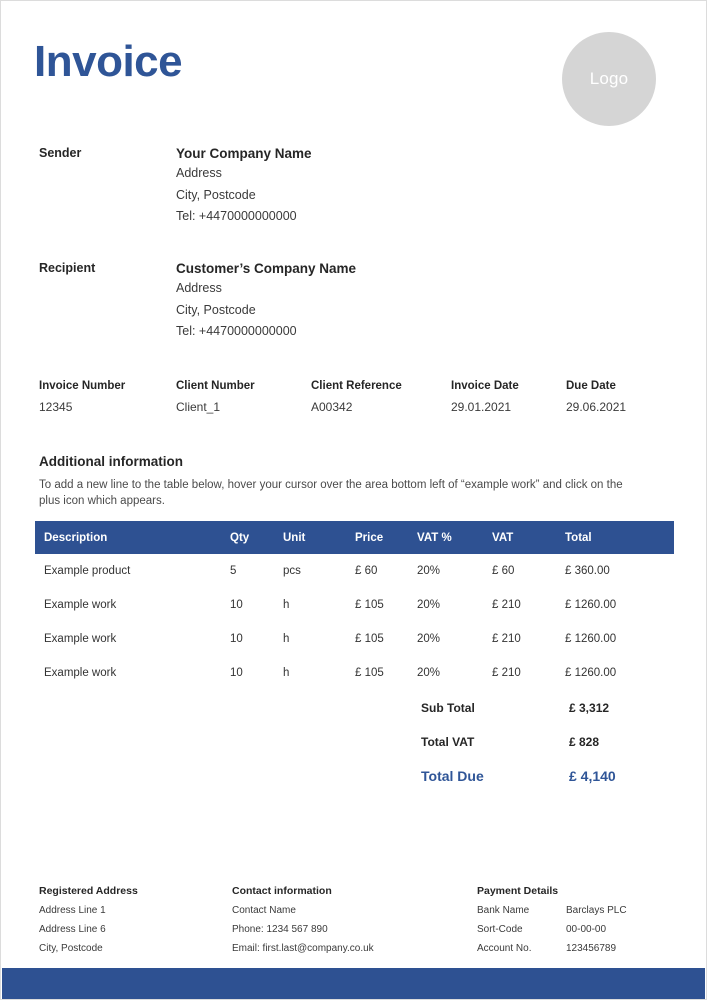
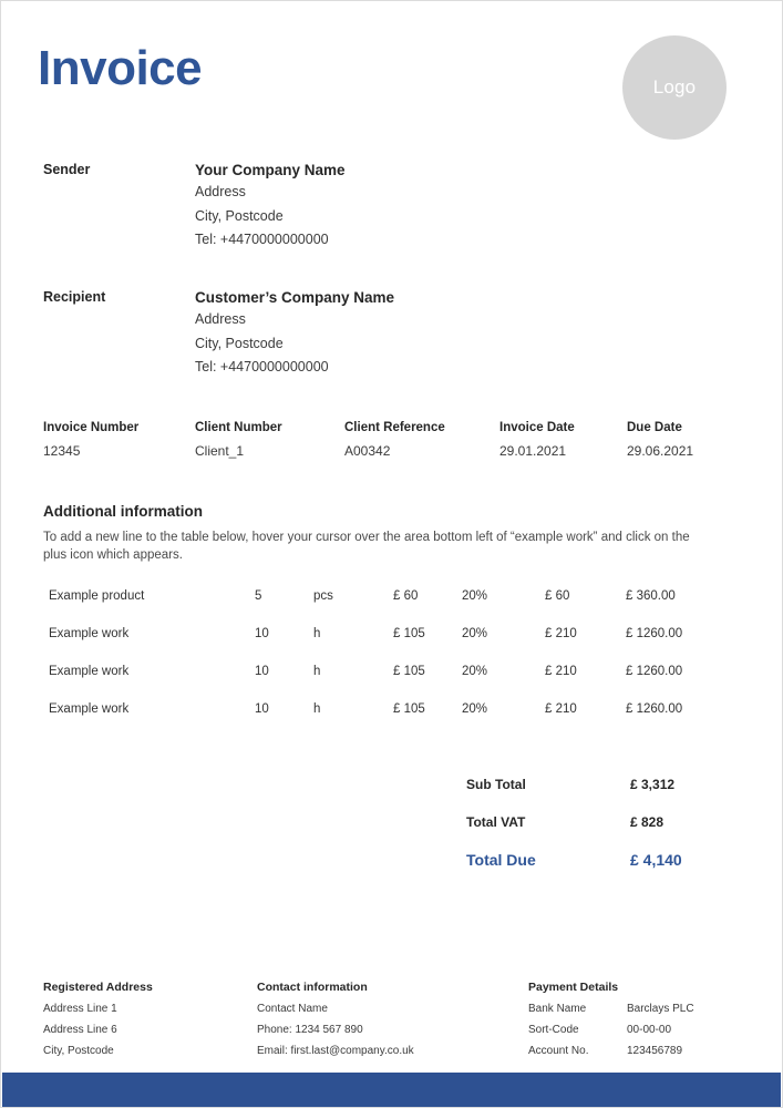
  Invoice
  Logo
  Sender
  Your Company Name
  Address
  City, Postcode
  Tel: +4470000000000
  Recipient
  Customer’s Company Name
  Address
  City, Postcode
  Tel: +4470000000000
  Invoice Number
  12345
  Client Number
  Client_1
  Client Reference
  A00342
  Invoice Date
  29.01.2021
  Due Date
  29.06.2021
  Additional information
  To add a new line to the table below, hover your cursor over the area bottom left of “example work” and click on the plus icon which appears.
- Description
- Qty
- Unit
- Price
- VAT %
- VAT
- Total
  Example product
  5
  pcs
  £ 60
  20%
  £ 60
  £ 360.00
  Example work
  10
  h
  £ 105
  20%
  £ 210
  £ 1260.00
  Example work
  10
  h
  £ 105
  20%
  £ 210
  £ 1260.00
  Example work
  10
  h
  £ 105
  20%
  £ 210
  £ 1260.00
  Sub Total
  £ 3,312
  Total VAT
  £ 828
  Total Due
  £ 4,140
  Registered Address
  Address Line 1
  Address Line 6
  City, Postcode
  Contact information
  Contact Name
  Phone: 1234 567 890
  Email: first.last@company.co.uk
  Payment Details
  Bank Name
  Barclays PLC
  Sort-Code
  00-00-00
  Account No.
  123456789
